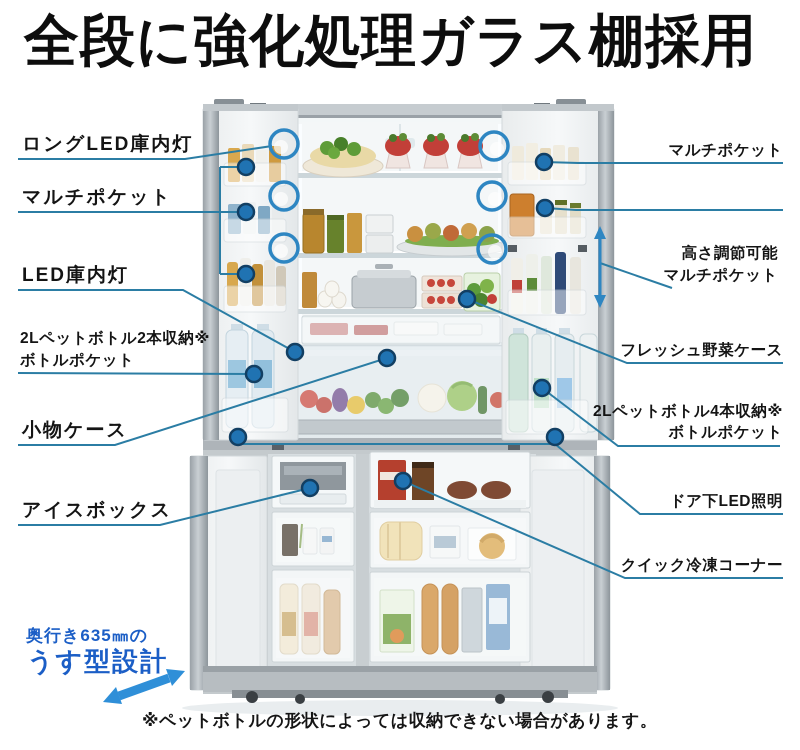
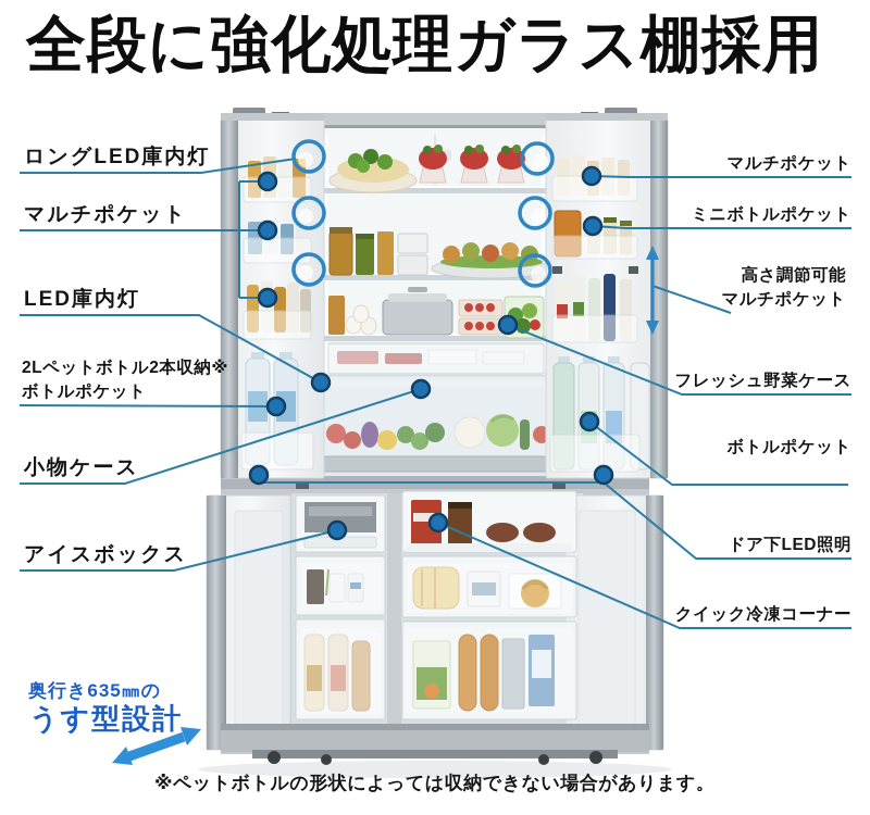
  全段に強化処理ガラス棚採用
  ロングLED庫内灯
  マルチポケット
  LED庫内灯
  2Lペットボトル2本収納※
  ボトルポケット
  小物ケース
  アイスボックス
  マルチポケット
+ ミニボトルポケット
  高さ調節可能
  マルチポケット
  フレッシュ野菜ケース
- 2Lペットボトル4本収納※
  ボトルポケット
  ドア下LED照明
  クイック冷凍コーナー
  奥行き635㎜の
  うす型設計
  ※ペットボトルの形状によっては収納できない場合があります。
